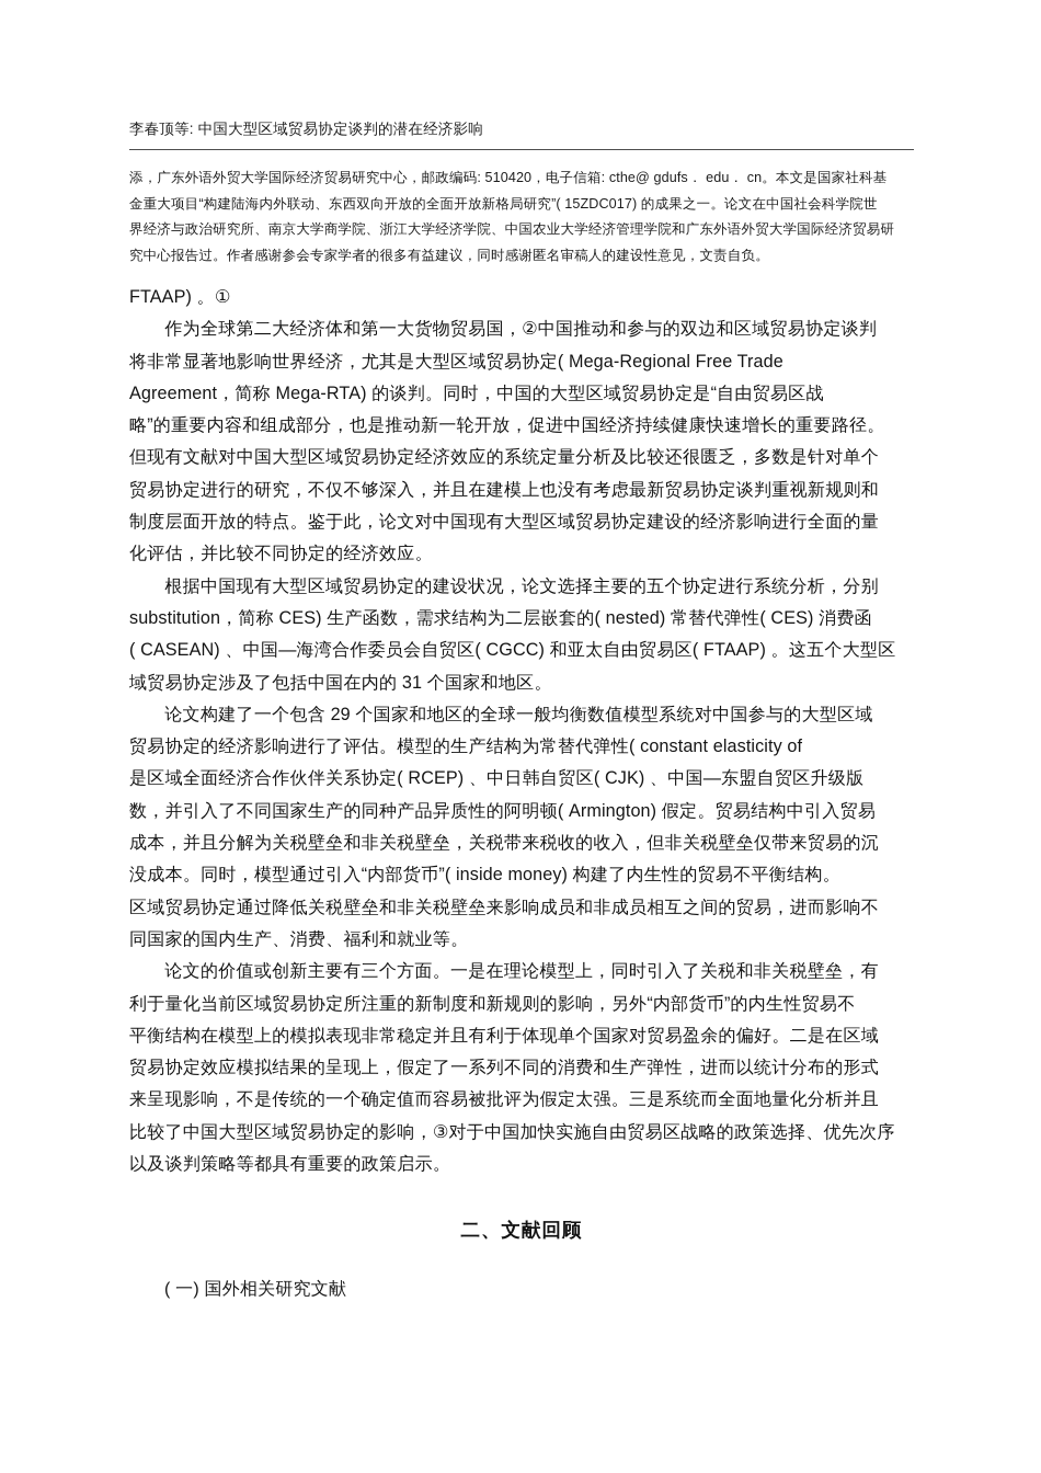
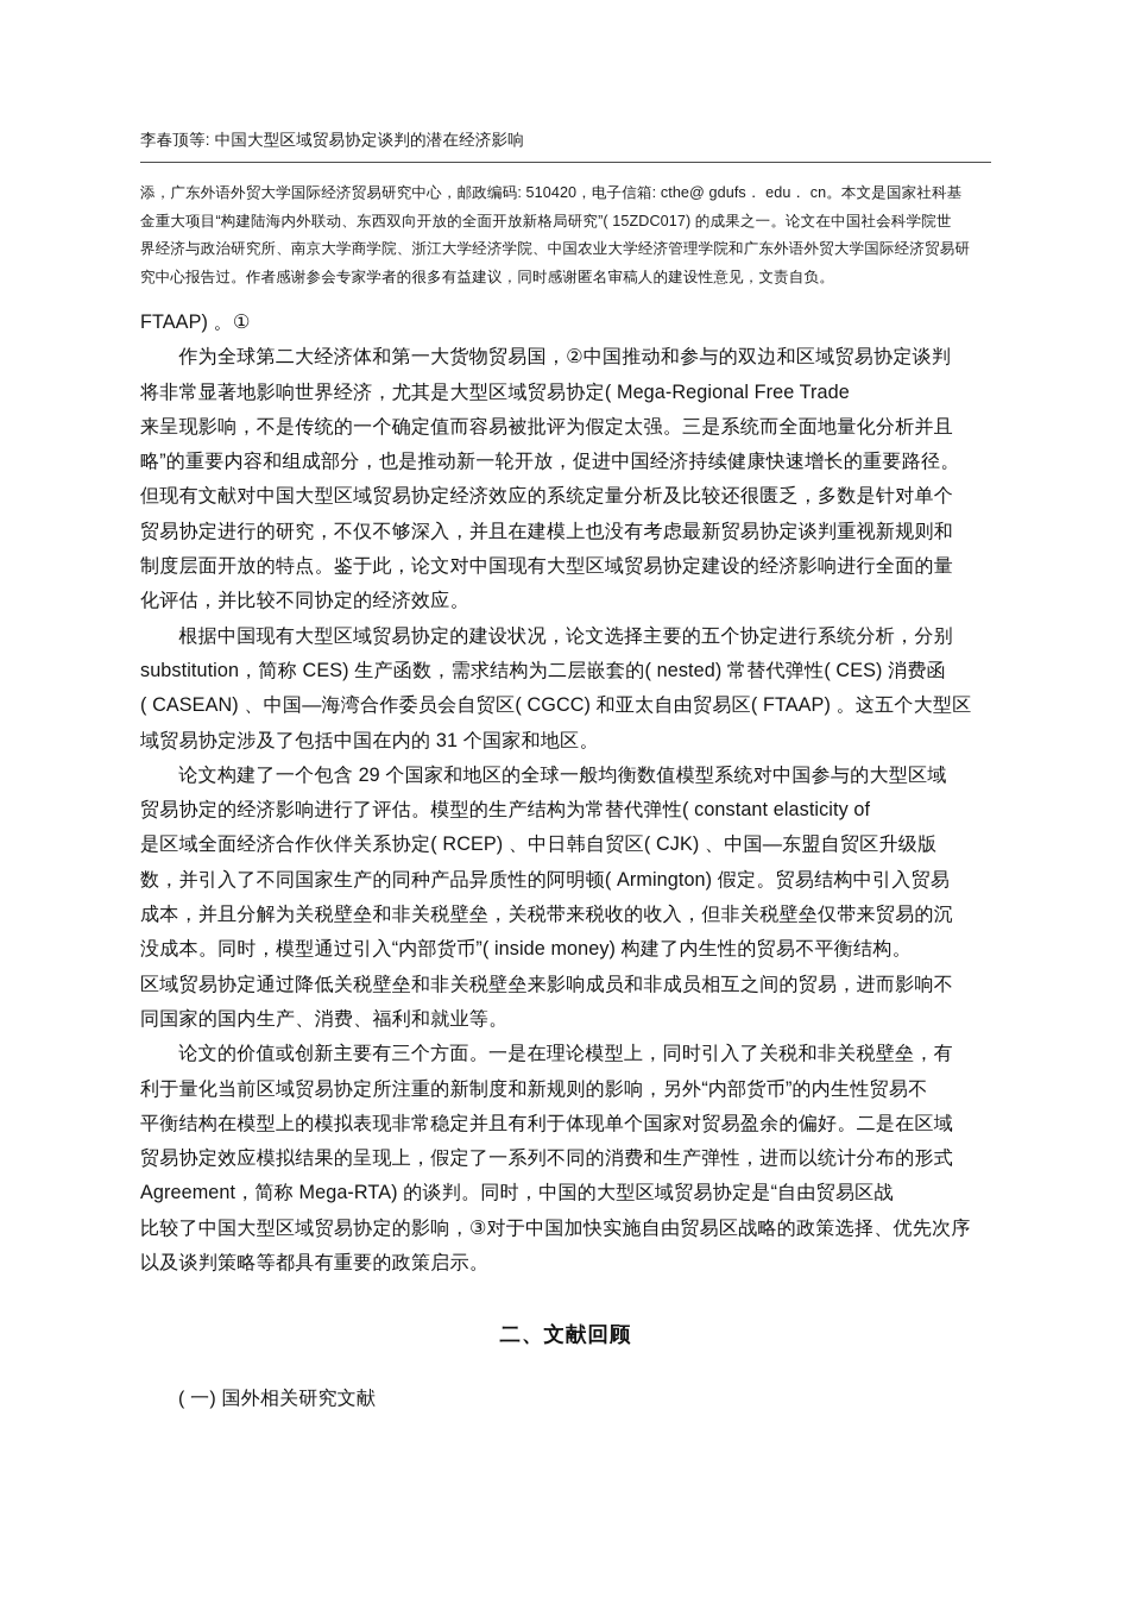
  李春顶等: 中国大型区域贸易协定谈判的潜在经济影响
  添，广东外语外贸大学国际经济贸易研究中心，邮政编码: 510420，电子信箱: cthe@ gdufs． edu． cn。本文是国家社科基
  金重大项目“构建陆海内外联动、东西双向开放的全面开放新格局研究”( 15ZDC017) 的成果之一。论文在中国社会科学院世
  界经济与政治研究所、南京大学商学院、浙江大学经济学院、中国农业大学经济管理学院和广东外语外贸大学国际经济贸易研
  究中心报告过。作者感谢参会专家学者的很多有益建议，同时感谢匿名审稿人的建设性意见，文责自负。
  FTAAP) 。①
  作为全球第二大经济体和第一大货物贸易国，②中国推动和参与的双边和区域贸易协定谈判
  将非常显著地影响世界经济，尤其是大型区域贸易协定( Mega-Regional Free Trade
- Agreement，简称 Mega-RTA) 的谈判。同时，中国的大型区域贸易协定是“自由贸易区战
+ 来呈现影响，不是传统的一个确定值而容易被批评为假定太强。三是系统而全面地量化分析并且
  略”的重要内容和组成部分，也是推动新一轮开放，促进中国经济持续健康快速增长的重要路径。
  但现有文献对中国大型区域贸易协定经济效应的系统定量分析及比较还很匮乏，多数是针对单个
  贸易协定进行的研究，不仅不够深入，并且在建模上也没有考虑最新贸易协定谈判重视新规则和
  制度层面开放的特点。鉴于此，论文对中国现有大型区域贸易协定建设的经济影响进行全面的量
  化评估，并比较不同协定的经济效应。
  根据中国现有大型区域贸易协定的建设状况，论文选择主要的五个协定进行系统分析，分别
  substitution，简称 CES) 生产函数，需求结构为二层嵌套的( nested) 常替代弹性( CES) 消费函
  ( CASEAN) 、中国—海湾合作委员会自贸区( CGCC) 和亚太自由贸易区( FTAAP) 。这五个大型区
  域贸易协定涉及了包括中国在内的 31 个国家和地区。
  论文构建了一个包含 29 个国家和地区的全球一般均衡数值模型系统对中国参与的大型区域
  贸易协定的经济影响进行了评估。模型的生产结构为常替代弹性( constant elasticity of
  是区域全面经济合作伙伴关系协定( RCEP) 、中日韩自贸区( CJK) 、中国—东盟自贸区升级版
  数，并引入了不同国家生产的同种产品异质性的阿明顿( Armington) 假定。贸易结构中引入贸易
  成本，并且分解为关税壁垒和非关税壁垒，关税带来税收的收入，但非关税壁垒仅带来贸易的沉
  没成本。同时，模型通过引入“内部货币”( inside money) 构建了内生性的贸易不平衡结构。
  区域贸易协定通过降低关税壁垒和非关税壁垒来影响成员和非成员相互之间的贸易，进而影响不
  同国家的国内生产、消费、福利和就业等。
  论文的价值或创新主要有三个方面。一是在理论模型上，同时引入了关税和非关税壁垒，有
  利于量化当前区域贸易协定所注重的新制度和新规则的影响，另外“内部货币”的内生性贸易不
  平衡结构在模型上的模拟表现非常稳定并且有利于体现单个国家对贸易盈余的偏好。二是在区域
  贸易协定效应模拟结果的呈现上，假定了一系列不同的消费和生产弹性，进而以统计分布的形式
- 来呈现影响，不是传统的一个确定值而容易被批评为假定太强。三是系统而全面地量化分析并且
+ Agreement，简称 Mega-RTA) 的谈判。同时，中国的大型区域贸易协定是“自由贸易区战
  比较了中国大型区域贸易协定的影响，③对于中国加快实施自由贸易区战略的政策选择、优先次序
  以及谈判策略等都具有重要的政策启示。
  二、文献回顾
  ( 一) 国外相关研究文献
